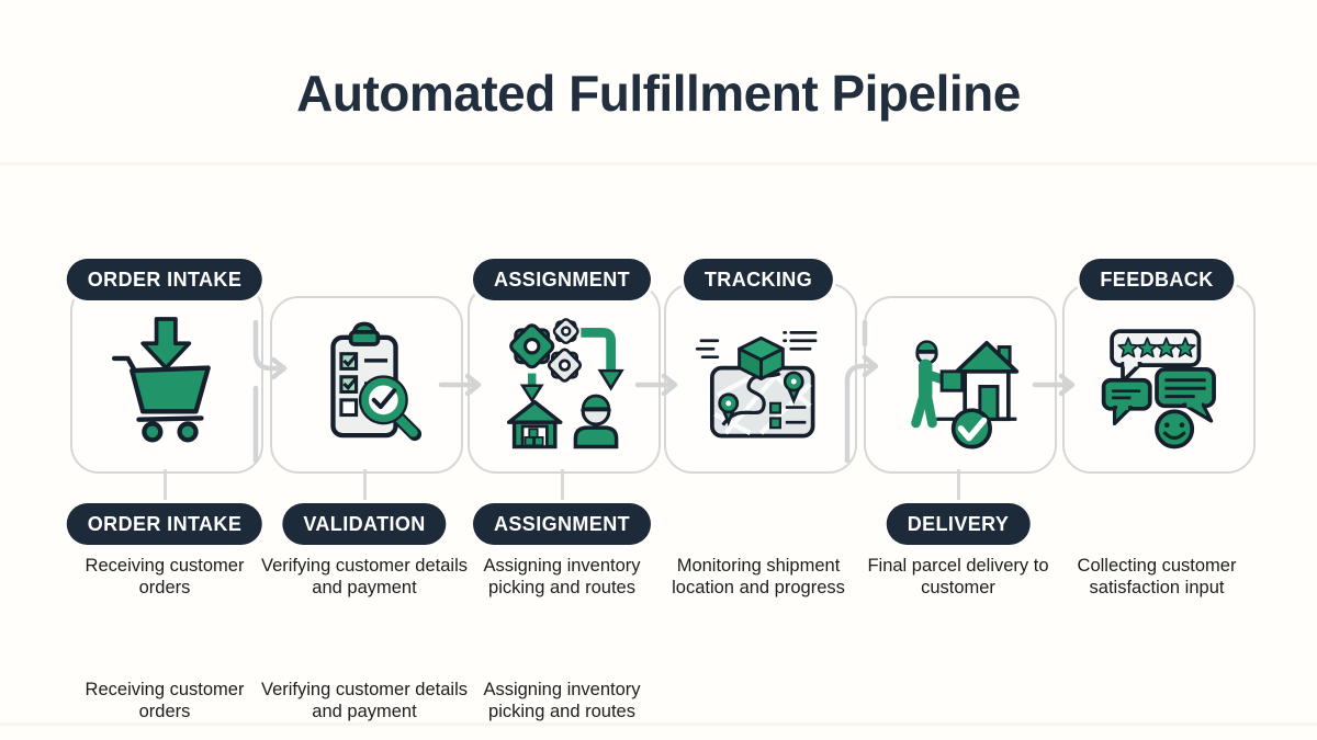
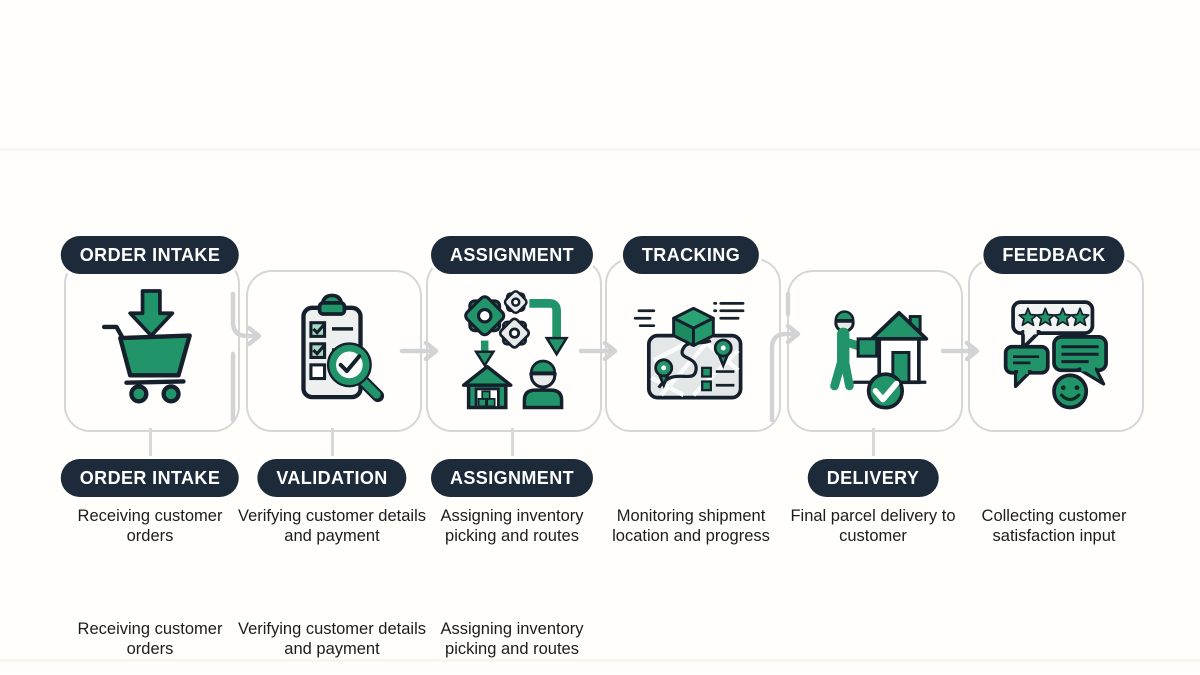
- Automated Fulfillment Pipeline
  ORDER INTAKE
  ASSIGNMENT
  TRACKING
  FEEDBACK
  ORDER INTAKE
  VALIDATION
  ASSIGNMENT
  DELIVERY
  Receiving customer orders
  Verifying customer details and payment
  Assigning inventory picking and routes
  Monitoring shipment location and progress
  Final parcel delivery to customer
  Collecting customer satisfaction input
  Receiving customer orders
  Verifying customer details and payment
  Assigning inventory picking and routes
